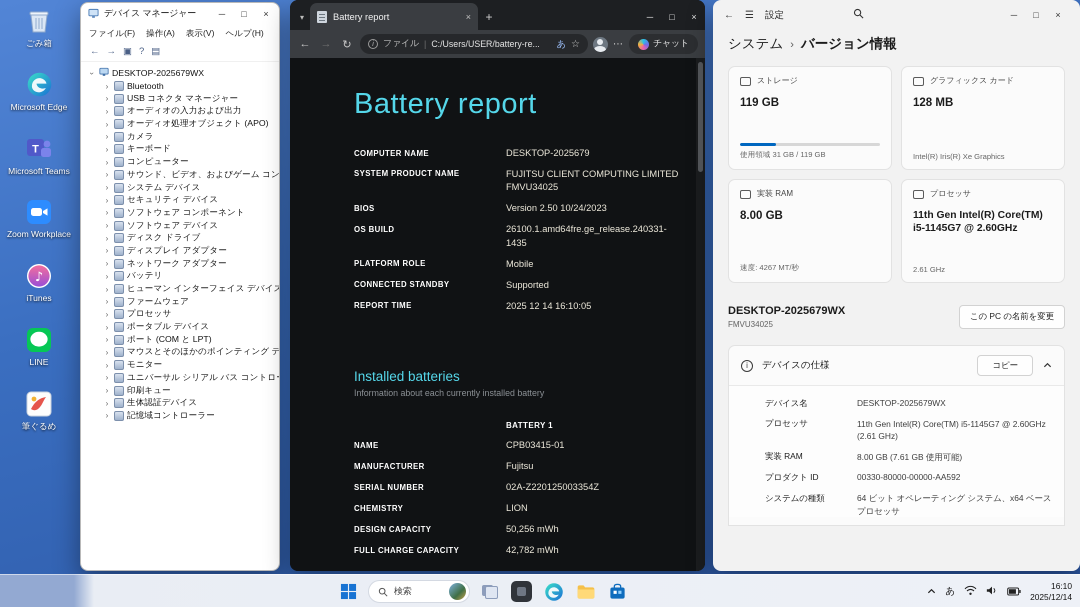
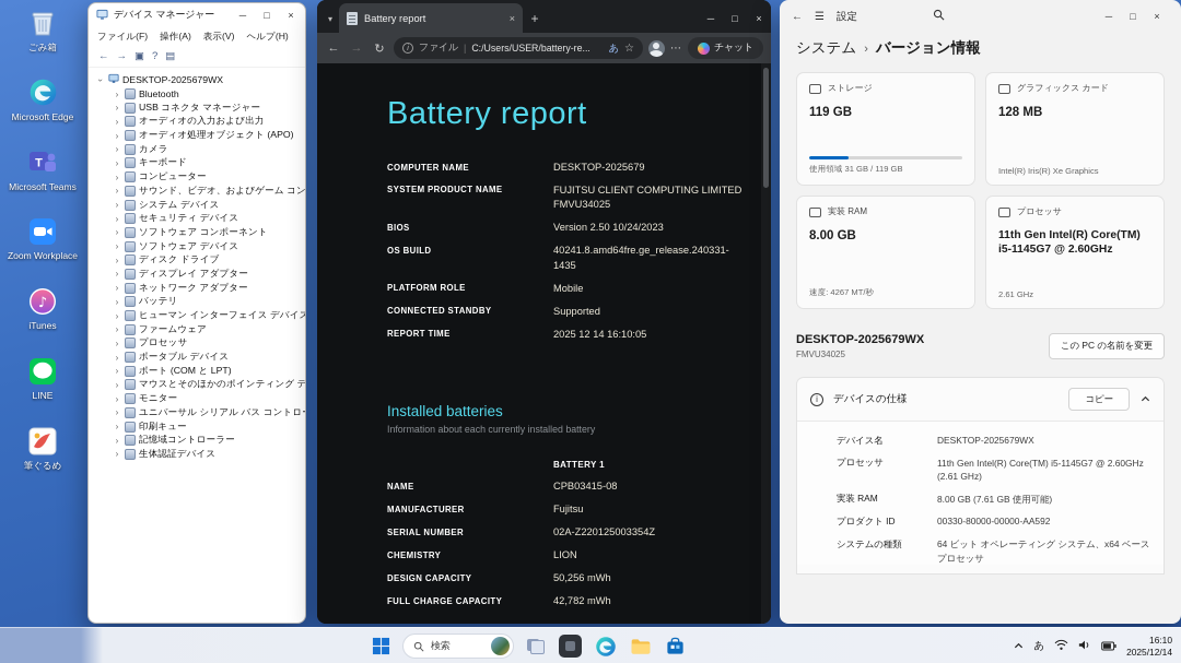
  ごみ箱
  Microsoft Edge
  T
  Microsoft Teams
  Zoom Workplace
  ♪
  iTunes
  LINE
  筆ぐるめ
  デバイス マネージャー
  ─
  □
  ×
  ファイル(F)
  操作(A)
  表示(V)
  ヘルプ(H)
  ←
  →
  ▣
  ?
  ▤
  DESKTOP-2025679WX
  ›
  Bluetooth
  ›
  USB コネクタ マネージャー
  ›
  オーディオの入力および出力
  ›
  オーディオ処理オブジェクト (APO)
  ›
  カメラ
  ›
  キーボード
  ›
  コンピューター
  ›
  サウンド、ビデオ、およびゲーム コン
  ›
  システム デバイス
  ›
  セキュリティ デバイス
  ›
  ソフトウェア コンポーネント
  ›
  ソフトウェア デバイス
  ›
  ディスク ドライブ
  ›
  ディスプレイ アダプター
  ›
  ネットワーク アダプター
  ›
  バッテリ
  ›
  ヒューマン インターフェイス デバイス
  ›
  ファームウェア
  ›
  プロセッサ
  ›
  ポータブル デバイス
  ›
  ポート (COM と LPT)
  ›
  マウスとそのほかのポインティング デ
  ›
  モニター
  ›
  ユニバーサル シリアル バス コントロ
  ›
  印刷キュー
  ›
- 生体認証デバイス
+ 記憶域コントローラー
  ›
- 記憶域コントローラー
+ 生体認証デバイス
  ▾
  Battery report
  ×
  +
  ─
  □
  ×
  ←
  →
  ↻
  ファイル
  |
  C:/Users/USER/battery-re...
  あ
  ☆
  ⋯
  チャット
  Battery report
  COMPUTER NAME
  DESKTOP-2025679
  SYSTEM PRODUCT NAME
  FUJITSU CLIENT COMPUTING LIMITED FMVU34025
  BIOS
  Version 2.50 10/24/2023
  OS BUILD
- 26100.1.amd64fre.ge_release.240331-1435
+ 40241.8.amd64fre.ge_release.240331-1435
  PLATFORM ROLE
  Mobile
  CONNECTED STANDBY
  Supported
  REPORT TIME
  2025 12 14 16:10:05
  Installed batteries
  Information about each currently installed battery
  BATTERY 1
  NAME
- CPB03415-01
+ CPB03415-08
  MANUFACTURER
  Fujitsu
  SERIAL NUMBER
  02A-Z220125003354Z
  CHEMISTRY
  LION
  DESIGN CAPACITY
  50,256 mWh
  FULL CHARGE CAPACITY
  42,782 mWh
  ←
  ☰
  設定
  ─
  □
  ×
  システム
  ›
  バージョン情報
  ストレージ
  119 GB
  使用領域 31 GB / 119 GB
  グラフィックス カード
  128 MB
  Intel(R) Iris(R) Xe Graphics
  実装 RAM
  8.00 GB
  速度: 4267 MT/秒
  プロセッサ
  11th Gen Intel(R) Core(TM) i5-1145G7 @ 2.60GHz
  2.61 GHz
  DESKTOP-2025679WX
  FMVU34025
  この PC の名前を変更
  i
  デバイスの仕様
  コピー
  デバイス名
  DESKTOP-2025679WX
  プロセッサ
  11th Gen Intel(R) Core(TM) i5-1145G7 @ 2.60GHz (2.61 GHz)
  実装 RAM
  8.00 GB (7.61 GB 使用可能)
  プロダクト ID
  00330-80000-00000-AA592
  システムの種類
  64 ビット オペレーティング システム、x64 ベース プロセッサ
  検索
  あ
  16:10
  2025/12/14
